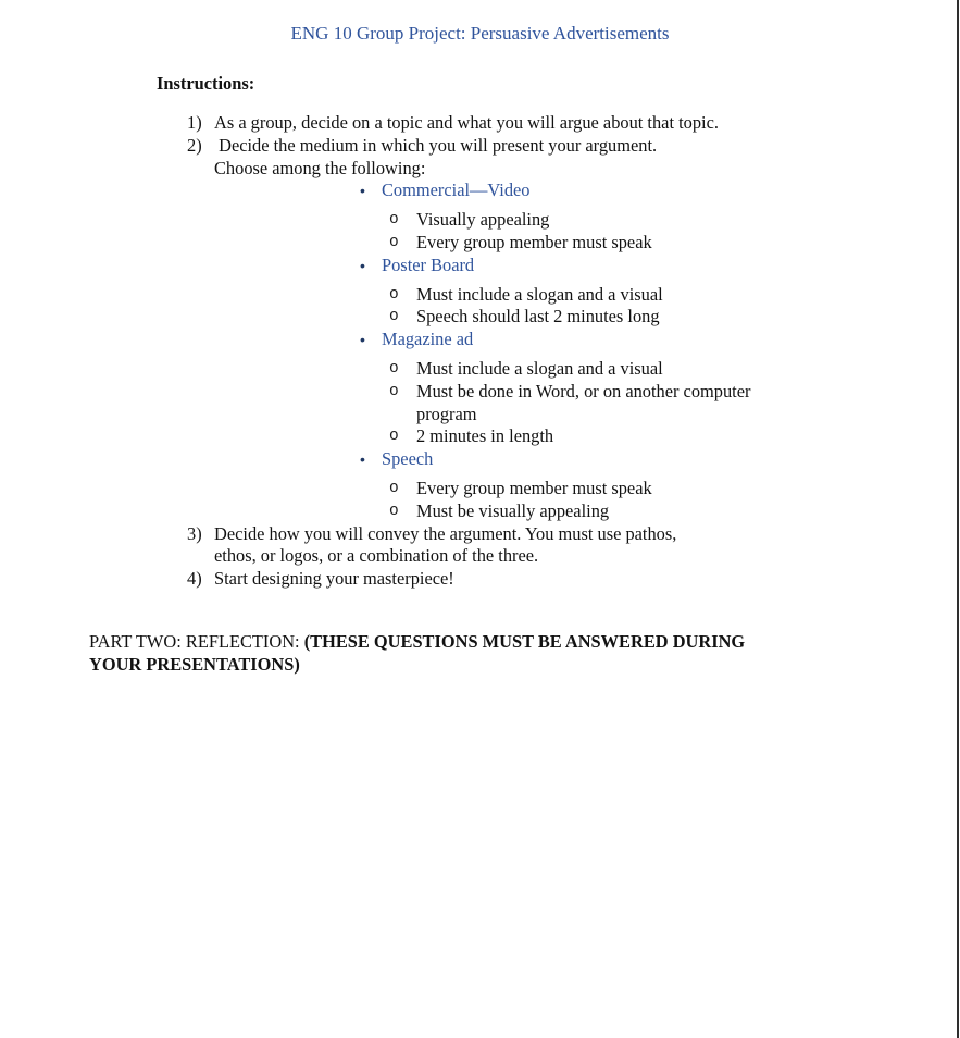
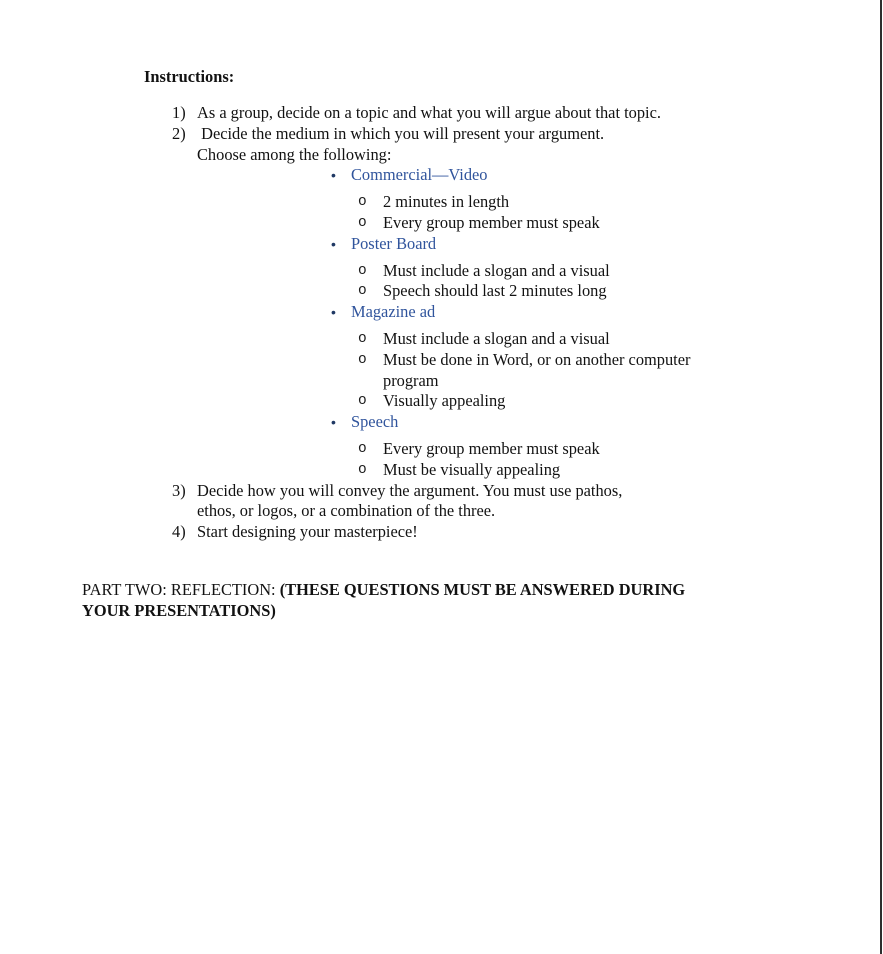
- ENG 10 Group Project: Persuasive Advertisements
  Instructions:
  1)
  As a group, decide on a topic and what you will argue about that topic.
  2)
  Decide the medium in which you will present your argument.
  Choose among the following:
  •
  Commercial—Video
  o
- Visually appealing
+ 2 minutes in length
  o
  Every group member must speak
  •
  Poster Board
  o
  Must include a slogan and a visual
  o
  Speech should last 2 minutes long
  •
  Magazine ad
  o
  Must include a slogan and a visual
  o
  Must be done in Word, or on another computer
  program
  o
- 2 minutes in length
+ Visually appealing
  •
  Speech
  o
  Every group member must speak
  o
  Must be visually appealing
  3)
  Decide how you will convey the argument. You must use pathos,
  ethos, or logos, or a combination of the three.
  4)
  Start designing your masterpiece!
  PART TWO: REFLECTION: (THESE QUESTIONS MUST BE ANSWERED DURING
  YOUR PRESENTATIONS)
